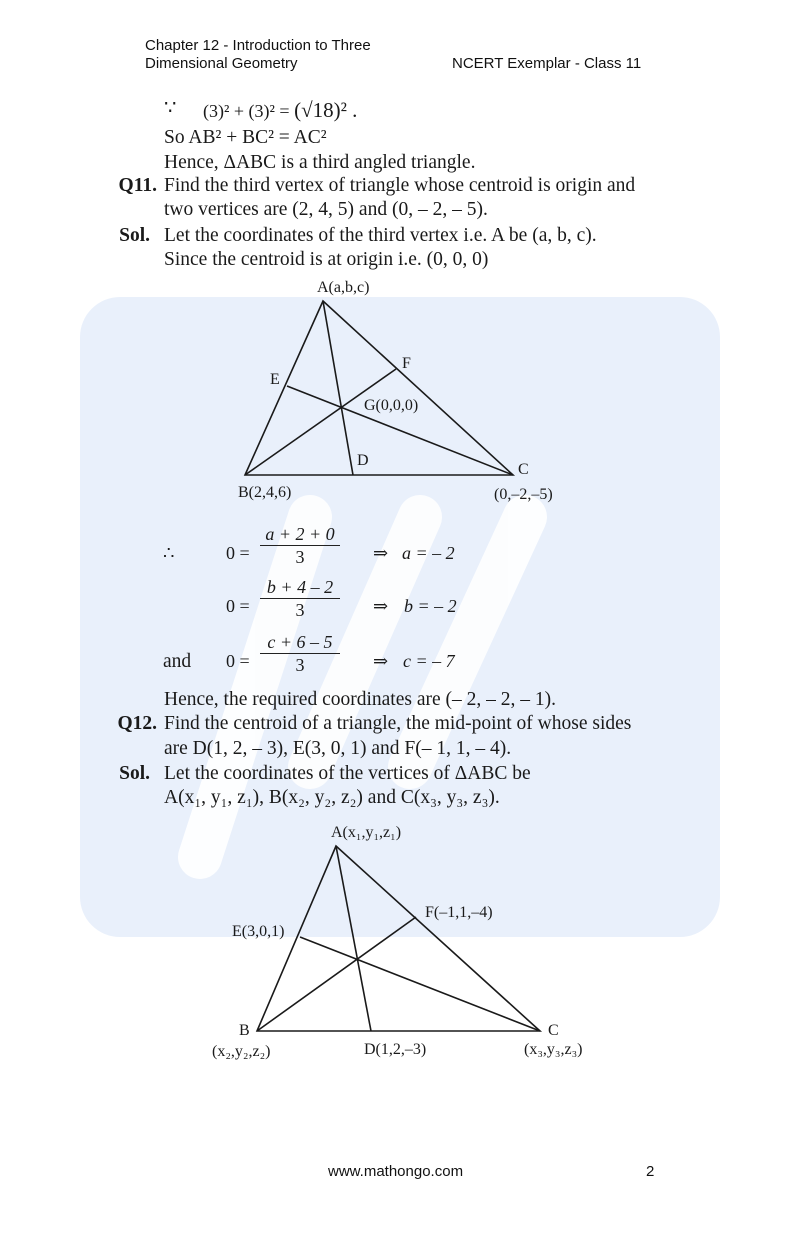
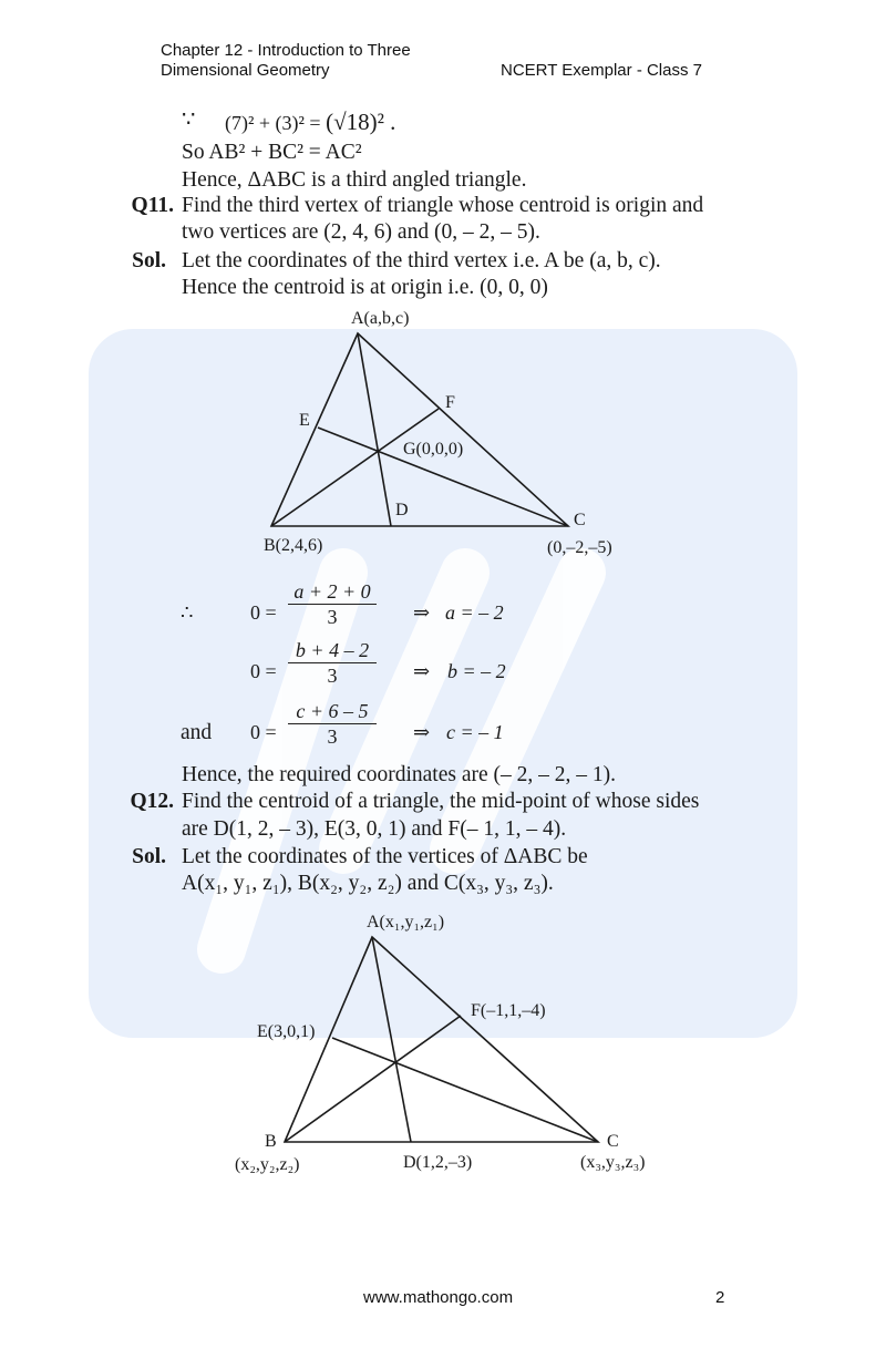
  Chapter 12 - Introduction to Three
  Dimensional Geometry
- NCERT Exemplar - Class 11
+ NCERT Exemplar - Class 7
  ∵
- (3)² + (3)² = (√18)² .
+ (7)² + (3)² = (√18)² .
  So AB² + BC² = AC²
  Hence, ΔABC is a third angled triangle.
  Q11.
  Find the third vertex of triangle whose centroid is origin and
- two vertices are (2, 4, 5) and (0, – 2, – 5).
+ two vertices are (2, 4, 6) and (0, – 2, – 5).
  Sol.
  Let the coordinates of the third vertex i.e. A be (a, b, c).
- Since the centroid is at origin i.e. (0, 0, 0)
+ Hence the centroid is at origin i.e. (0, 0, 0)
  A(a,b,c)
  E
  F
  G(0,0,0)
  D
  C
  B(2,4,6)
  (0,–2,–5)
  ∴
  0 =
  a + 2 + 0
  3
  ⇒
  a = – 2
  0 =
  b + 4 – 2
  3
  ⇒
  b = – 2
  and
  0 =
  c + 6 – 5
  3
  ⇒
- c = – 7
+ c = – 1
  Hence, the required coordinates are (– 2, – 2, – 1).
  Q12.
  Find the centroid of a triangle, the mid-point of whose sides
  are D(1, 2, – 3), E(3, 0, 1) and F(– 1, 1, – 4).
  Sol.
  Let the coordinates of the vertices of ΔABC be
  A(x₁, y₁, z₁), B(x₂, y₂, z₂) and C(x₃, y₃, z₃).
  A(x₁,y₁,z₁)
  F(–1,1,–4)
  E(3,0,1)
  B
  C
  (x₂,y₂,z₂)
  D(1,2,–3)
  (x₃,y₃,z₃)
  www.mathongo.com
  2
